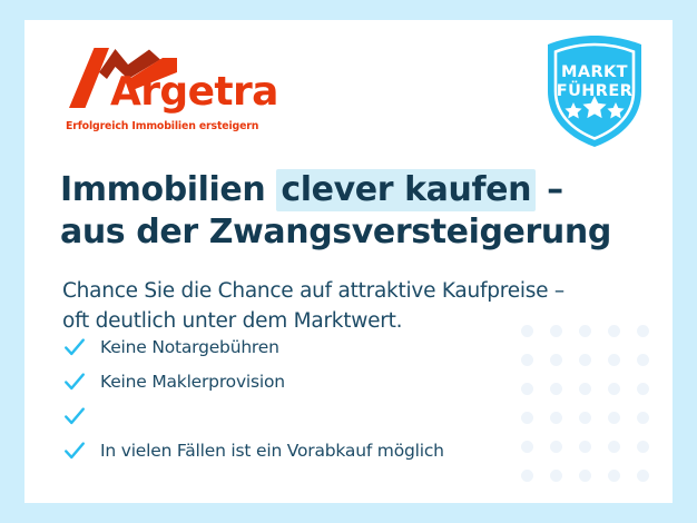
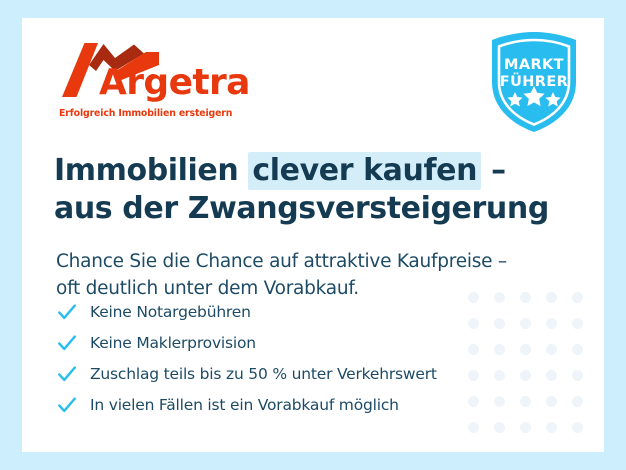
  Argetra
  Erfolgreich Immobilien ersteigern
  MARKT
  FÜHRER
  Immobilien clever kaufen –
  aus der Zwangsversteigerung
  Chance Sie die Chance auf attraktive Kaufpreise –
- oft deutlich unter dem Marktwert.
+ oft deutlich unter dem Vorabkauf.
  Keine Notargebühren
  Keine Maklerprovision
+ Zuschlag teils bis zu 50 % unter Verkehrswert
  In vielen Fällen ist ein Vorabkauf möglich
